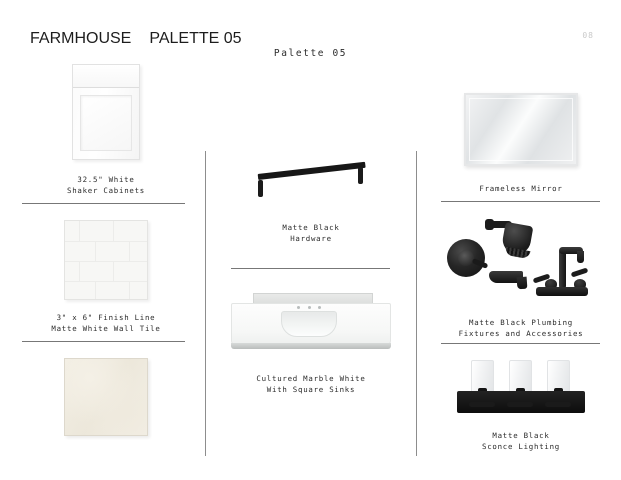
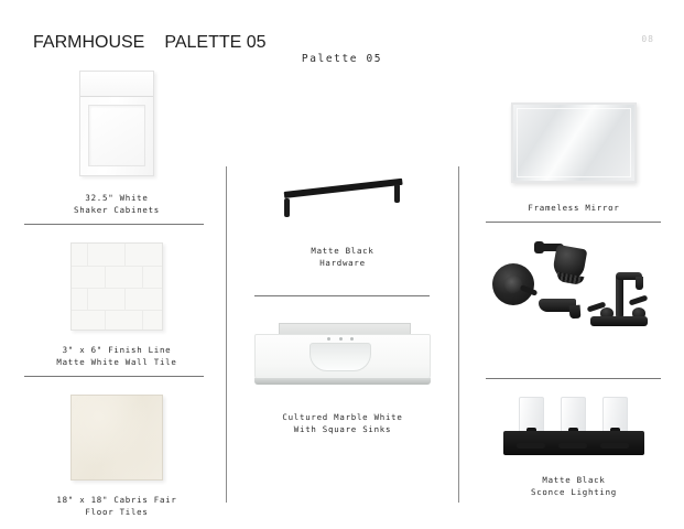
  FARMHOUSE
  PALETTE 05
  08
  Palette 05
  32.5" White
  Shaker Cabinets
  3" x 6" Finish Line
  Matte White Wall Tile
+ 18" x 18" Cabris Fair
+ Floor Tiles
  Matte Black
  Hardware
  Cultured Marble White
  With Square Sinks
  Frameless Mirror
- Matte Black Plumbing
- Fixtures and Accessories
  Matte Black
  Sconce Lighting
